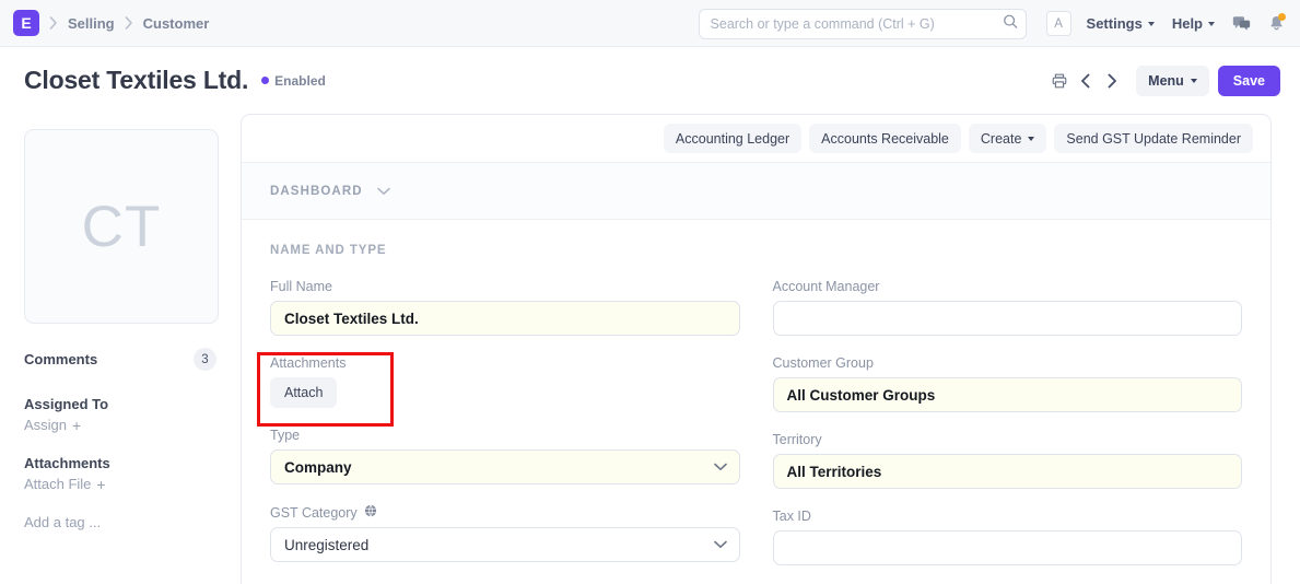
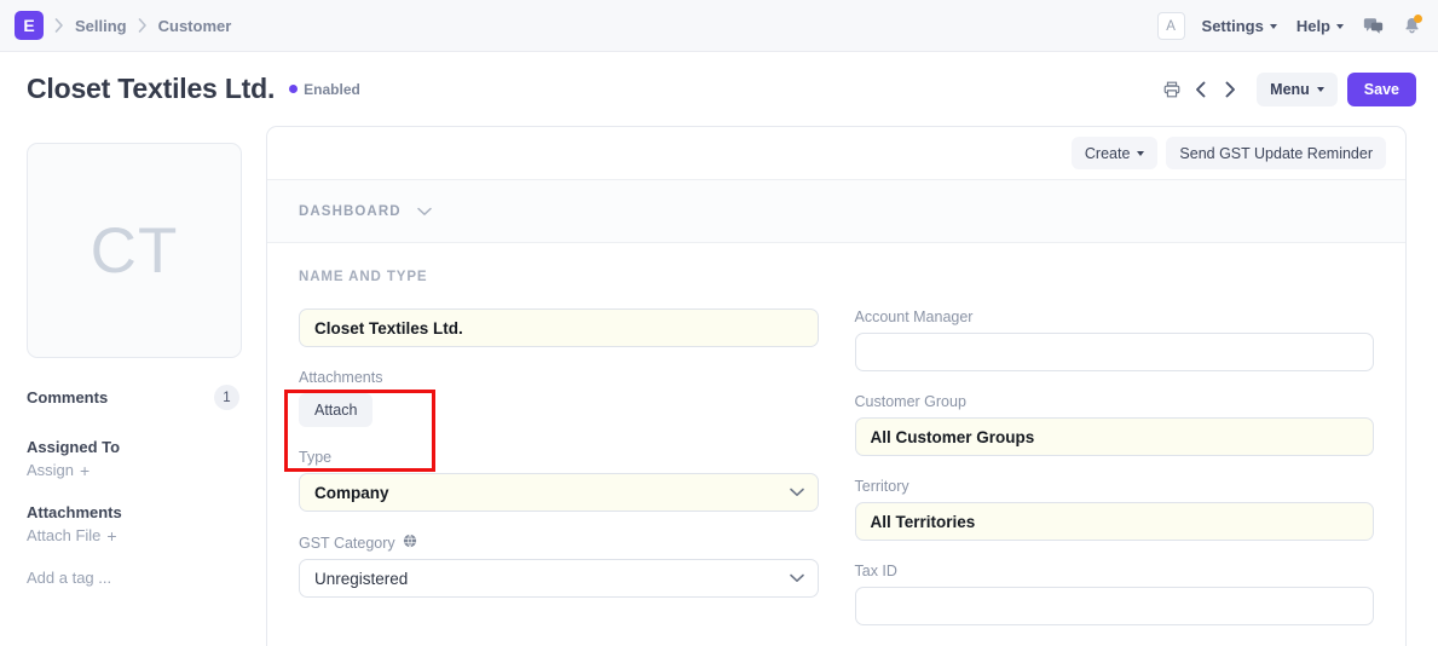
  E
  Selling
  Customer
- Search or type a command (Ctrl + G)
  A
  Settings
  Help
  Closet Textiles Ltd.
  Enabled
  Menu
  Save
  CT
  Comments
- 3
+ 1
  Assigned To
  Assign
  +
  Attachments
  Attach File
  +
  Add a tag ...
- Accounting Ledger
- Accounts Receivable
  Create
  Send GST Update Reminder
  DASHBOARD
  NAME AND TYPE
- Full Name
  Closet Textiles Ltd.
  Attachments
  Attach
  Type
  Company
  GST Category
  Unregistered
  Account Manager
  Customer Group
  All Customer Groups
  Territory
  All Territories
  Tax ID
